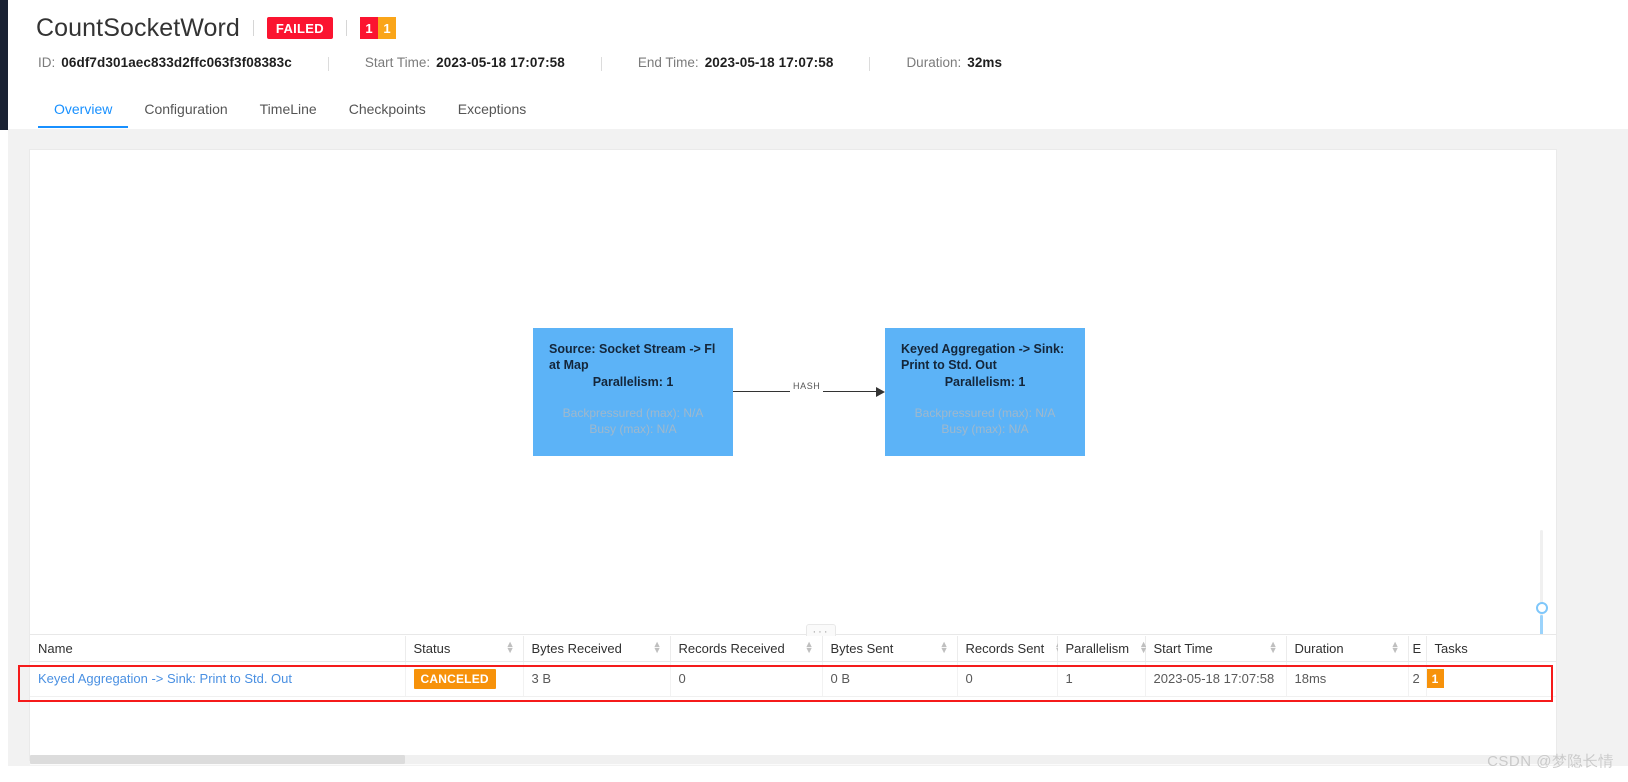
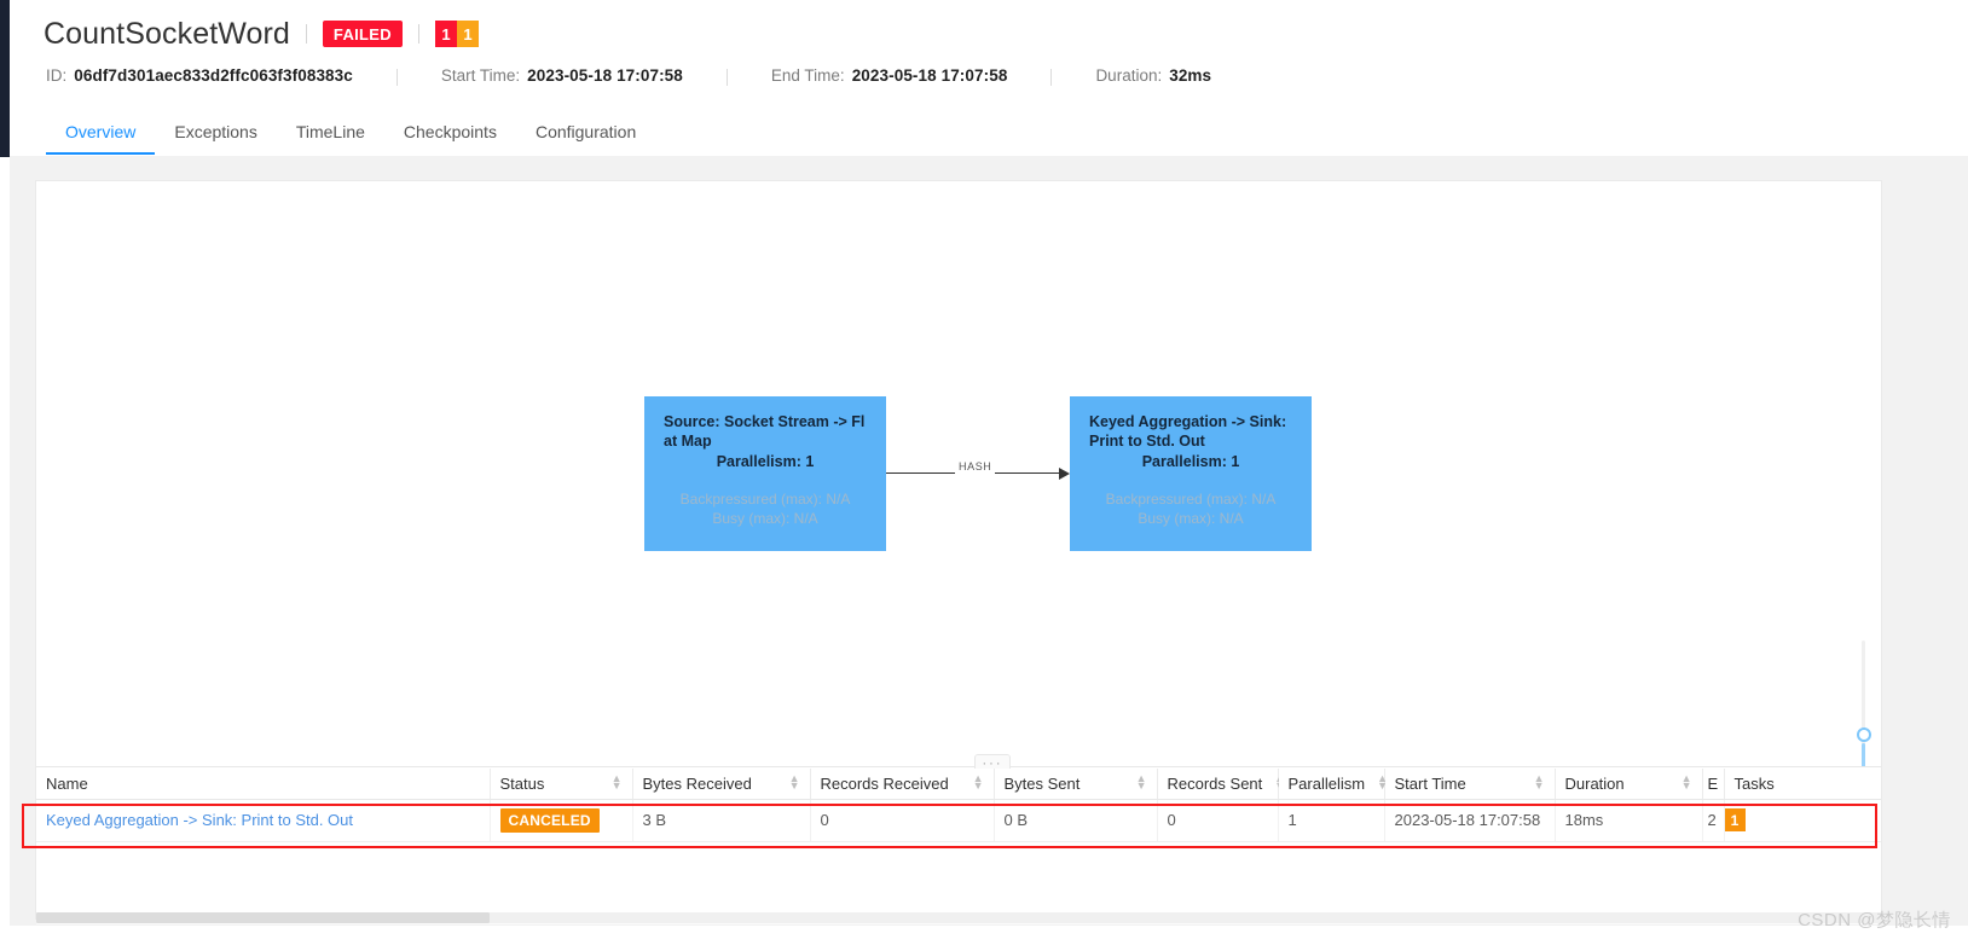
  CountSocketWord
  FAILED
  1
  1
  ID:
  06df7d301aec833d2ffc063f3f08383c
  Start Time:
  2023-05-18 17:07:58
  End Time:
  2023-05-18 17:07:58
  Duration:
  32ms
  Overview
- Configuration
+ Exceptions
  TimeLine
  Checkpoints
- Exceptions
+ Configuration
  Source: Socket Stream -> Flat Map
  Parallelism: 1
  Backpressured (max): N/A
  Busy (max): N/A
  HASH
  Keyed Aggregation -> Sink: Print to Std. Out
  Parallelism: 1
  Backpressured (max): N/A
  Busy (max): N/A
  ···
  Name	Status ▲▼	Bytes Received ▲▼	Records Received ▲▼	Bytes Sent ▲▼	Records Sent	Parallelism ▲▼	Start Time ▲▼	Duration ▲▼	E	Tasks
  Keyed Aggregation -> Sink: Print to Std. Out	CANCELED	3 B	0	0 B	0	1	2023-05-18 17:07:58	18ms	2	1
  CSDN @梦隐长情
